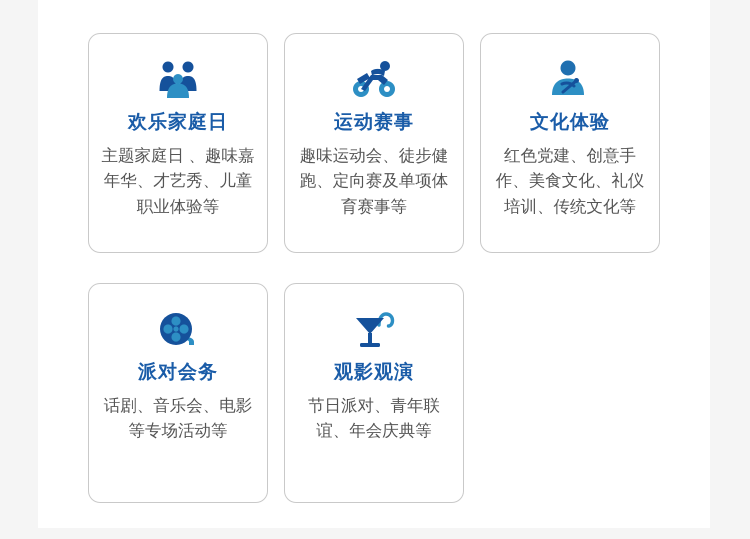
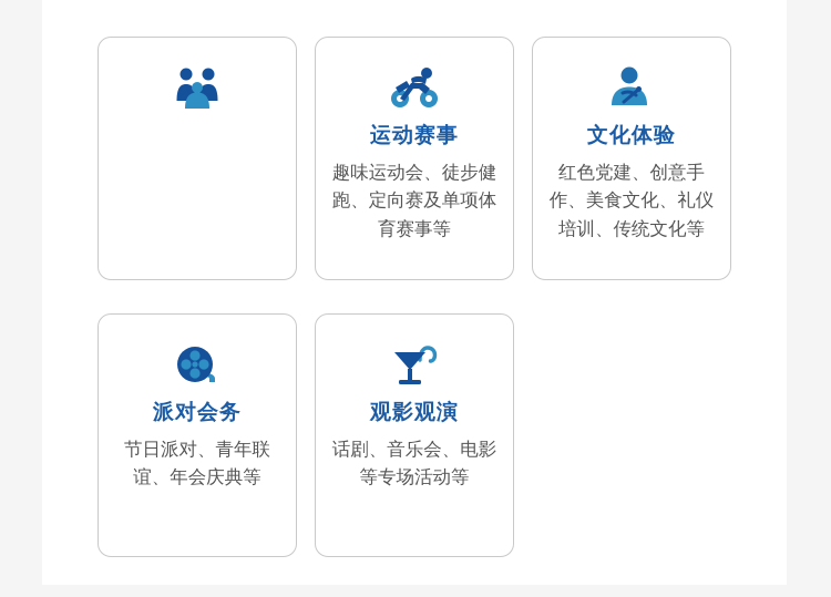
- 欢乐家庭日
- 主题家庭日 、趣味嘉年华、才艺秀、儿童职业体验等
  运动赛事
  趣味运动会、徒步健跑、定向赛及单项体育赛事等
  文化体验
  红色党建、创意手作、美食文化、礼仪培训、传统文化等
  派对会务
- 话剧、音乐会、电影等专场活动等
+ 节日派对、青年联谊、年会庆典等
  观影观演
- 节日派对、青年联谊、年会庆典等
+ 话剧、音乐会、电影等专场活动等
